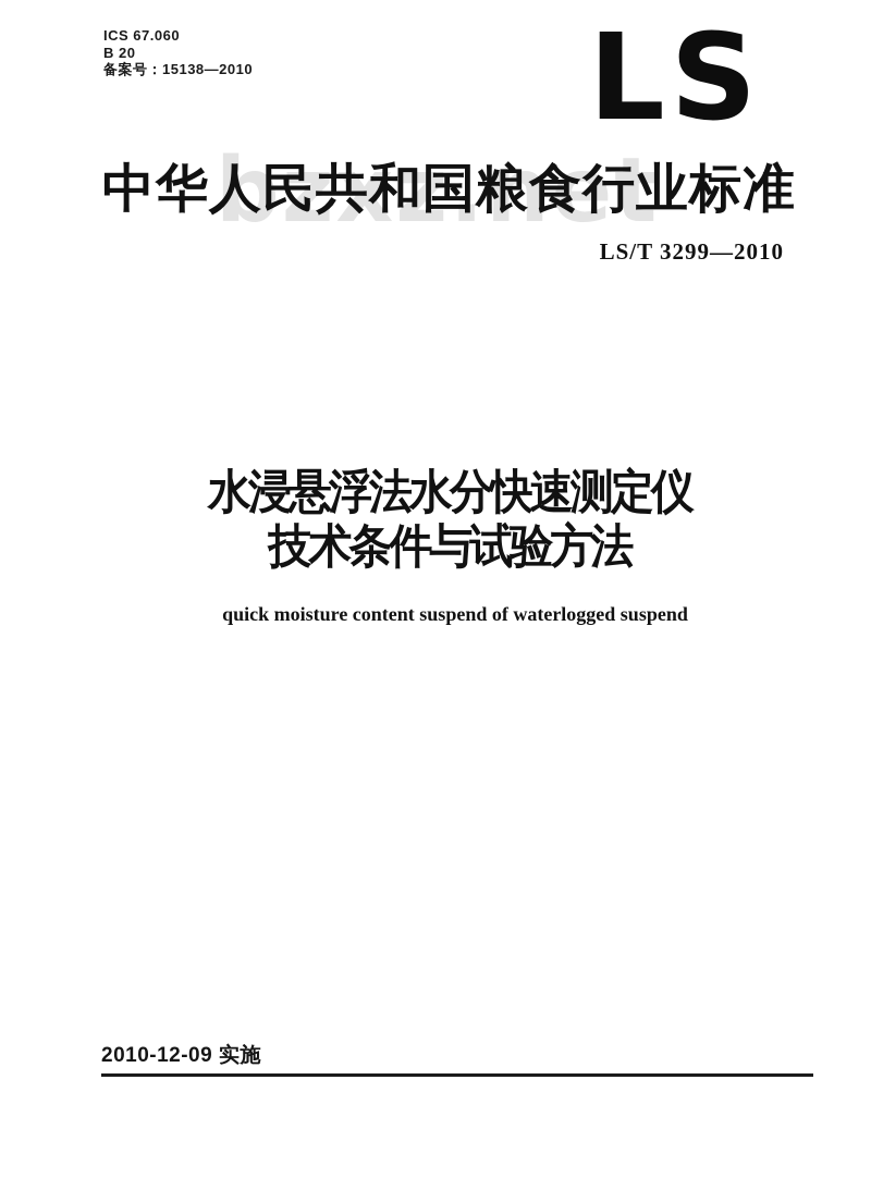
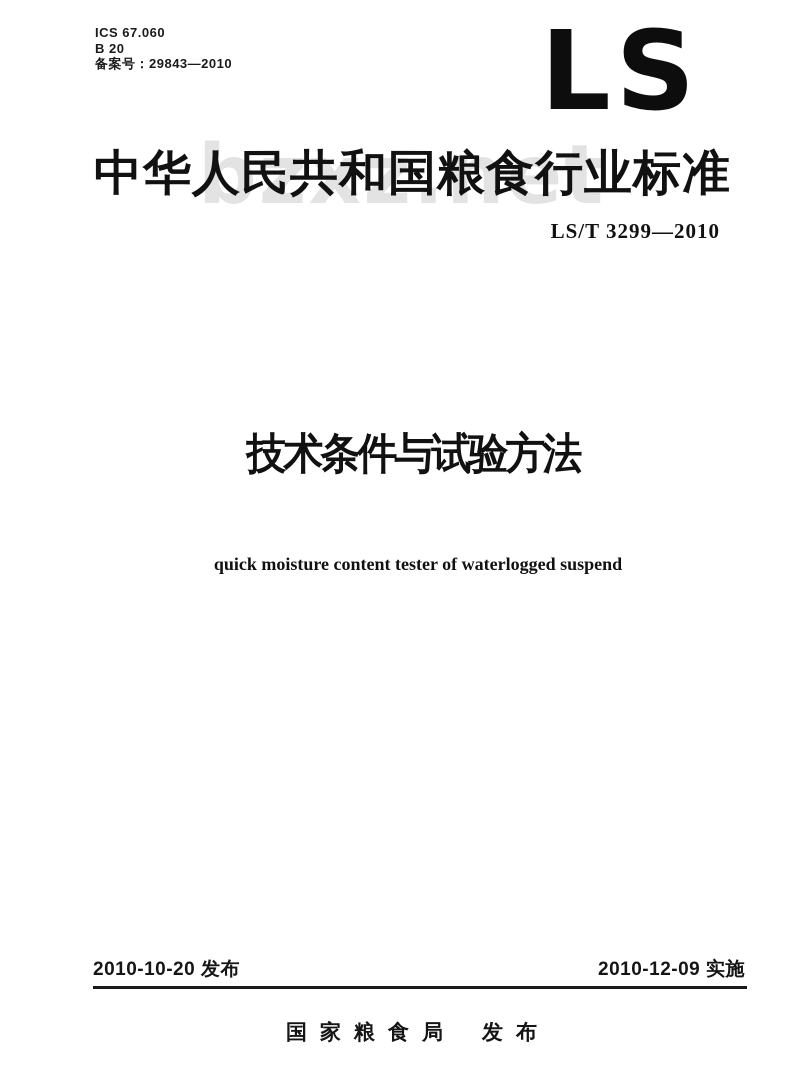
  ICS 67.060
  B 20
- 备案号：15138—2010
+ 备案号：29843—2010
  LS
  bzxz.net
  中华人民共和国粮食行业标准
  LS/T 3299—2010
- 水浸悬浮法水分快速测定仪
  技术条件与试验方法
- quick moisture content suspend of waterlogged suspend
+ quick moisture content tester of waterlogged suspend
+ 2010-10-20 发布
  2010-12-09 实施
+ 国家粮食局 发布
